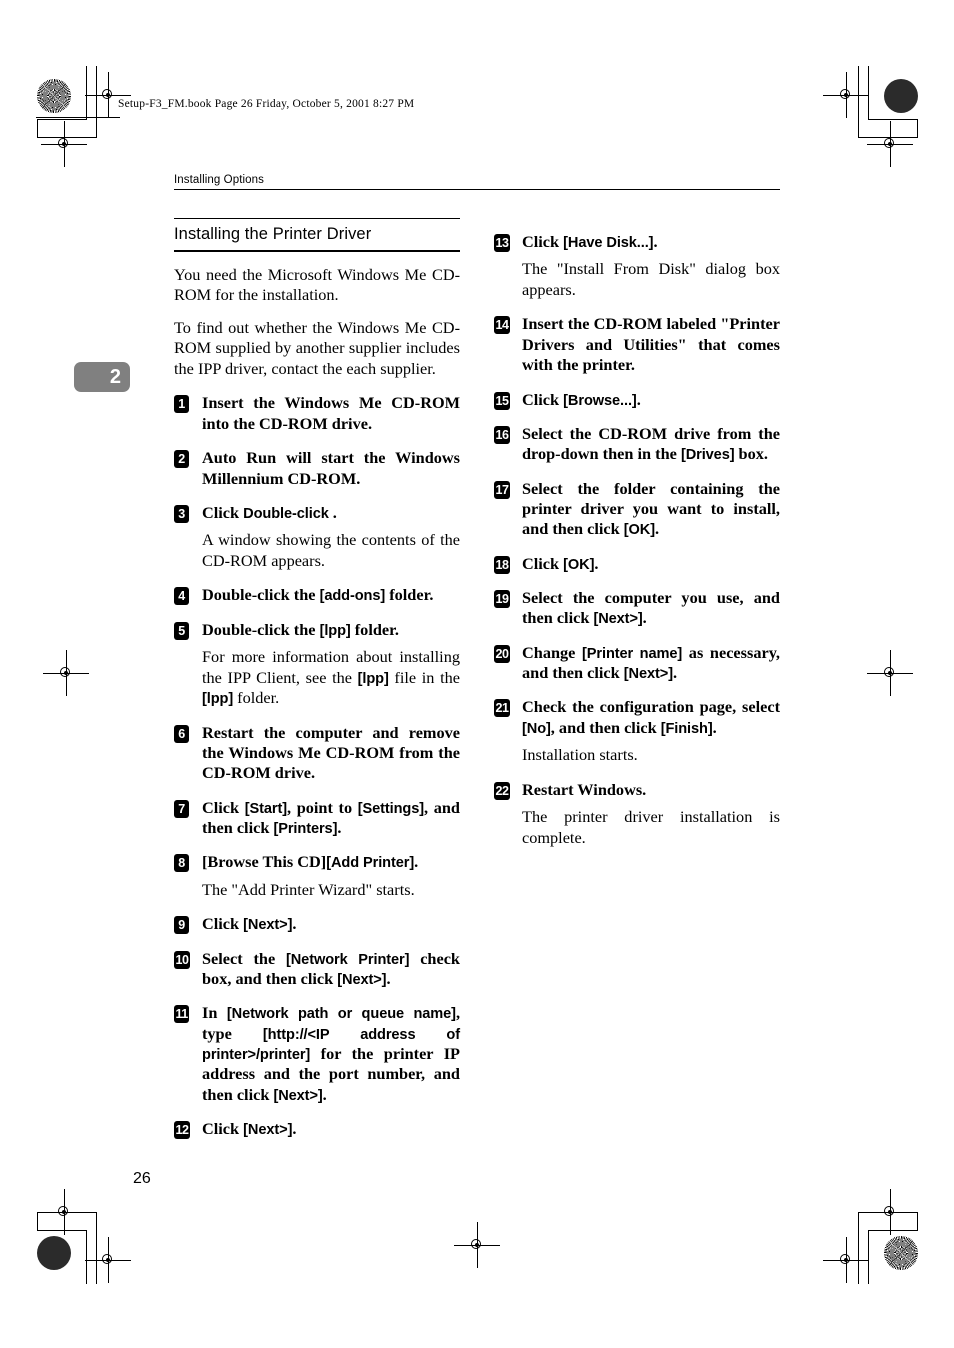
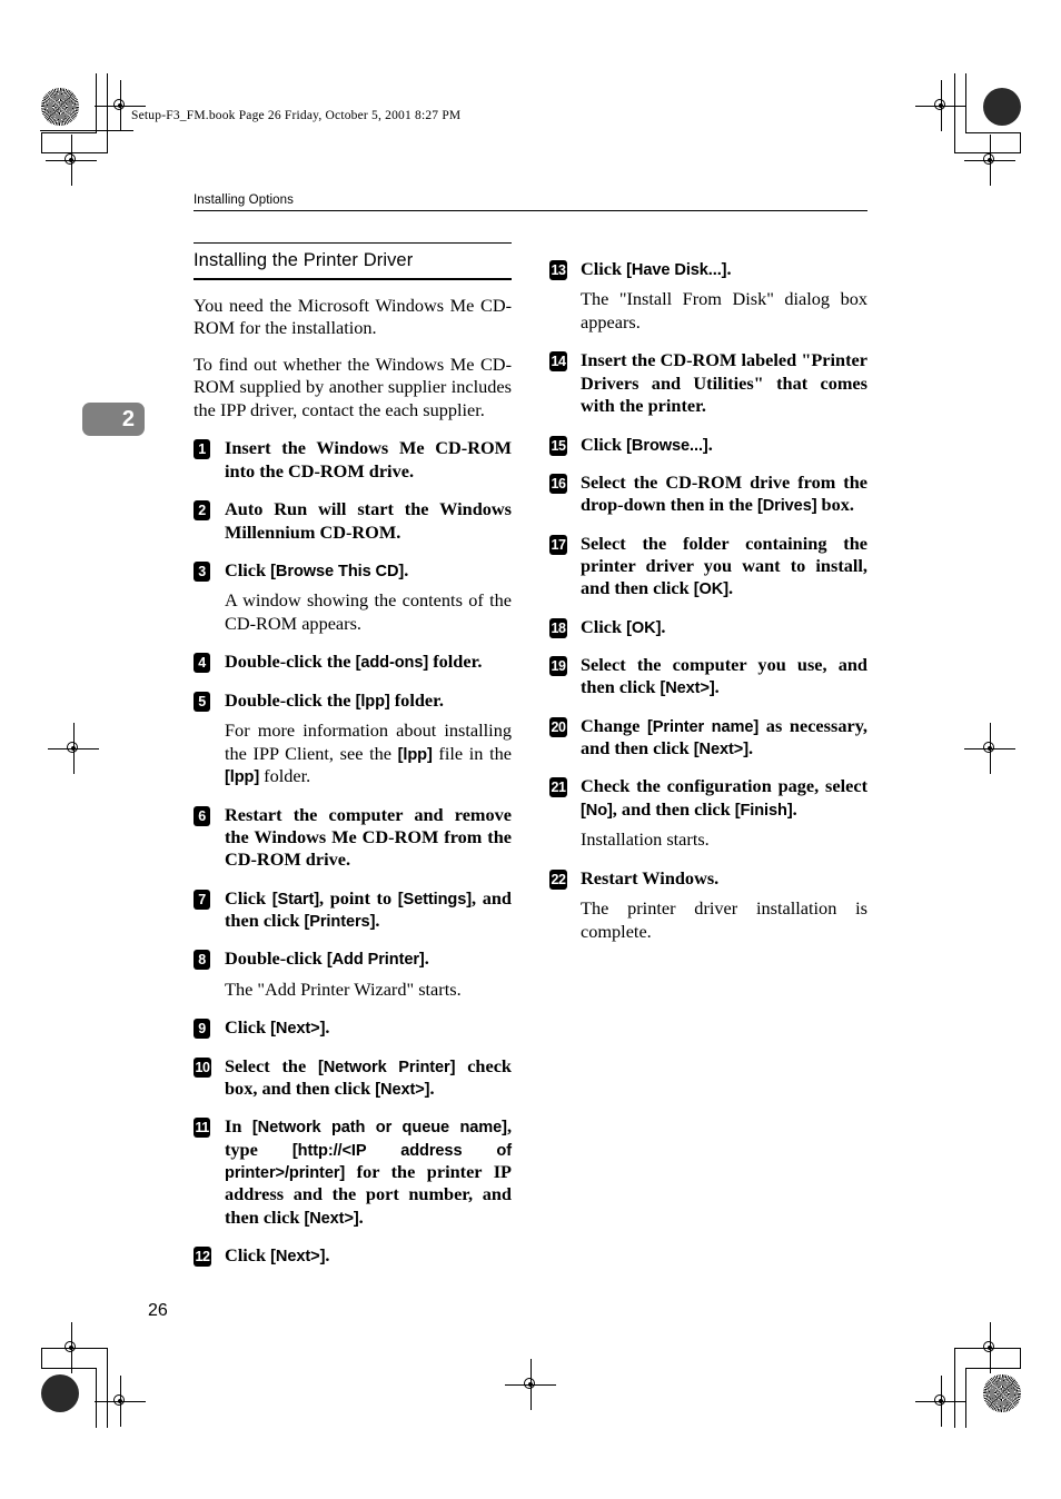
  Setup-F3_FM.book Page 26 Friday, October 5, 2001 8:27 PM
  Installing Options
  2
  Installing the Printer Driver
  You need the Microsoft Windows Me CD-ROM for the installation.
  To find out whether the Windows Me CD-ROM supplied by another supplier includes the IPP driver, contact the each supplier.
  1
  Insert the Windows Me CD-ROM into the CD-ROM drive.
  2
  Auto Run will start the Windows Millennium CD-ROM.
  3
- Click Double-click .
+ Click [Browse This CD].
  A window showing the contents of the CD-ROM appears.
  4
  Double-click the [add-ons] folder.
  5
  Double-click the [lpp] folder.
  For more information about installing the IPP Client, see the [lpp] file in the [lpp] folder.
  6
  Restart the computer and remove the Windows Me CD-ROM from the CD-ROM drive.
  7
  Click [Start], point to [Settings], and then click [Printers].
  8
- [Browse This CD][Add Printer].
+ Double-click [Add Printer].
  The "Add Printer Wizard" starts.
  9
  Click [Next>].
  10
  Select the [Network Printer] check box, and then click [Next>].
  11
  In [Network path or queue name], type [http://<IP address of printer>/printer] for the printer IP address and the port number, and then click [Next>].
  12
  Click [Next>].
  13
  Click [Have Disk...].
  The "Install From Disk" dialog box appears.
  14
  Insert the CD-ROM labeled "Printer Drivers and Utilities" that comes with the printer.
  15
  Click [Browse...].
  16
  Select the CD-ROM drive from the drop-down then in the [Drives] box.
  17
  Select the folder containing the printer driver you want to install, and then click [OK].
  18
  Click [OK].
  19
  Select the computer you use, and then click [Next>].
  20
  Change [Printer name] as necessary, and then click [Next>].
  21
  Check the configuration page, select [No], and then click [Finish].
  Installation starts.
  22
  Restart Windows.
  The printer driver installation is complete.
  26
